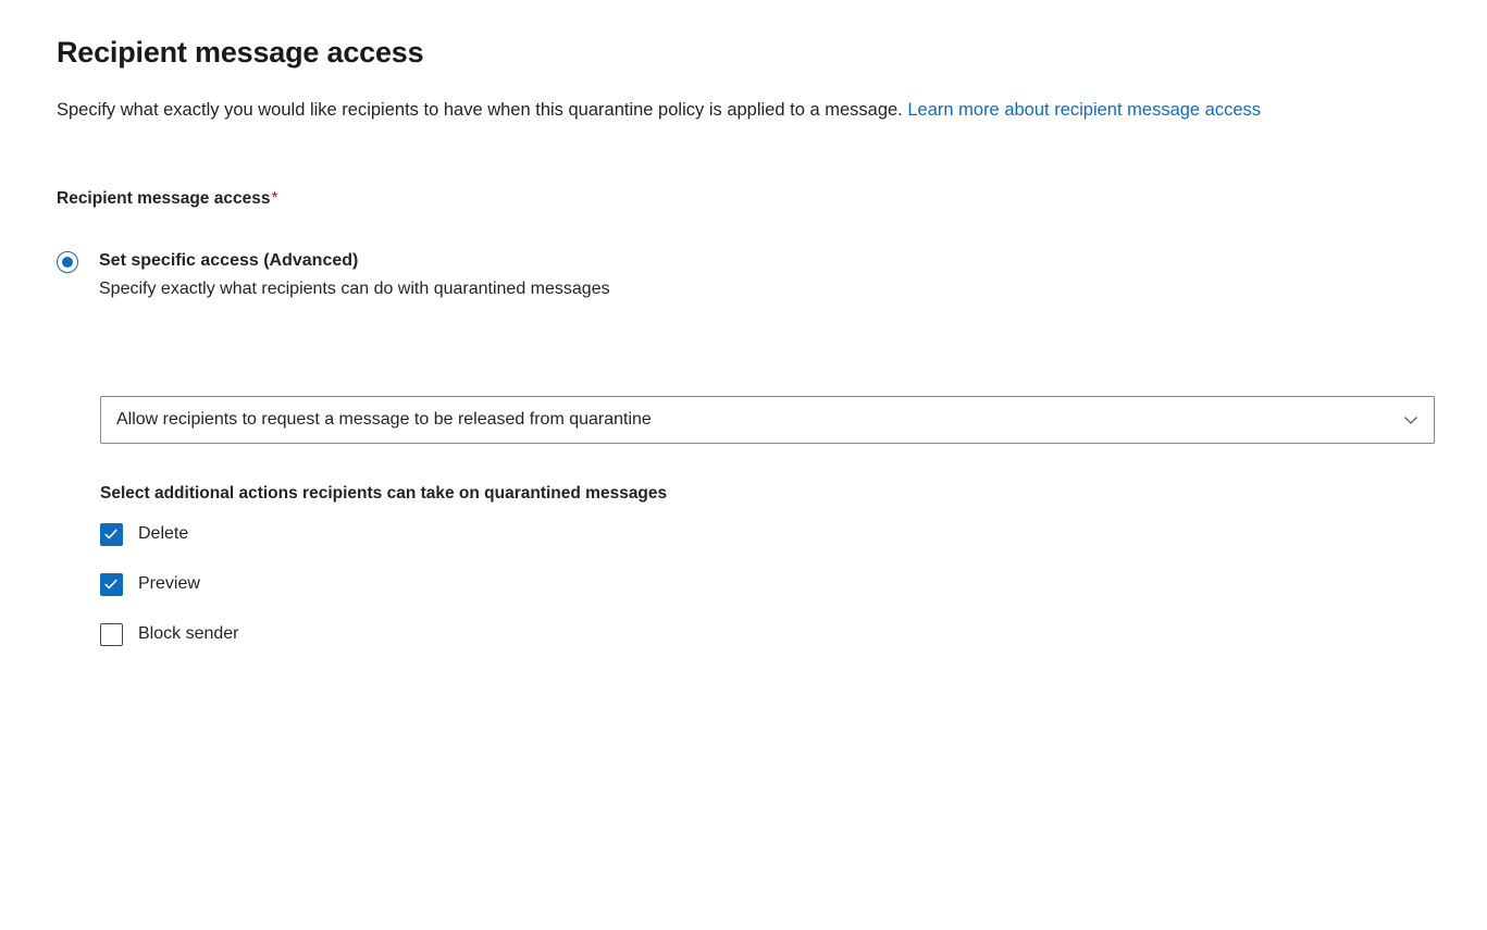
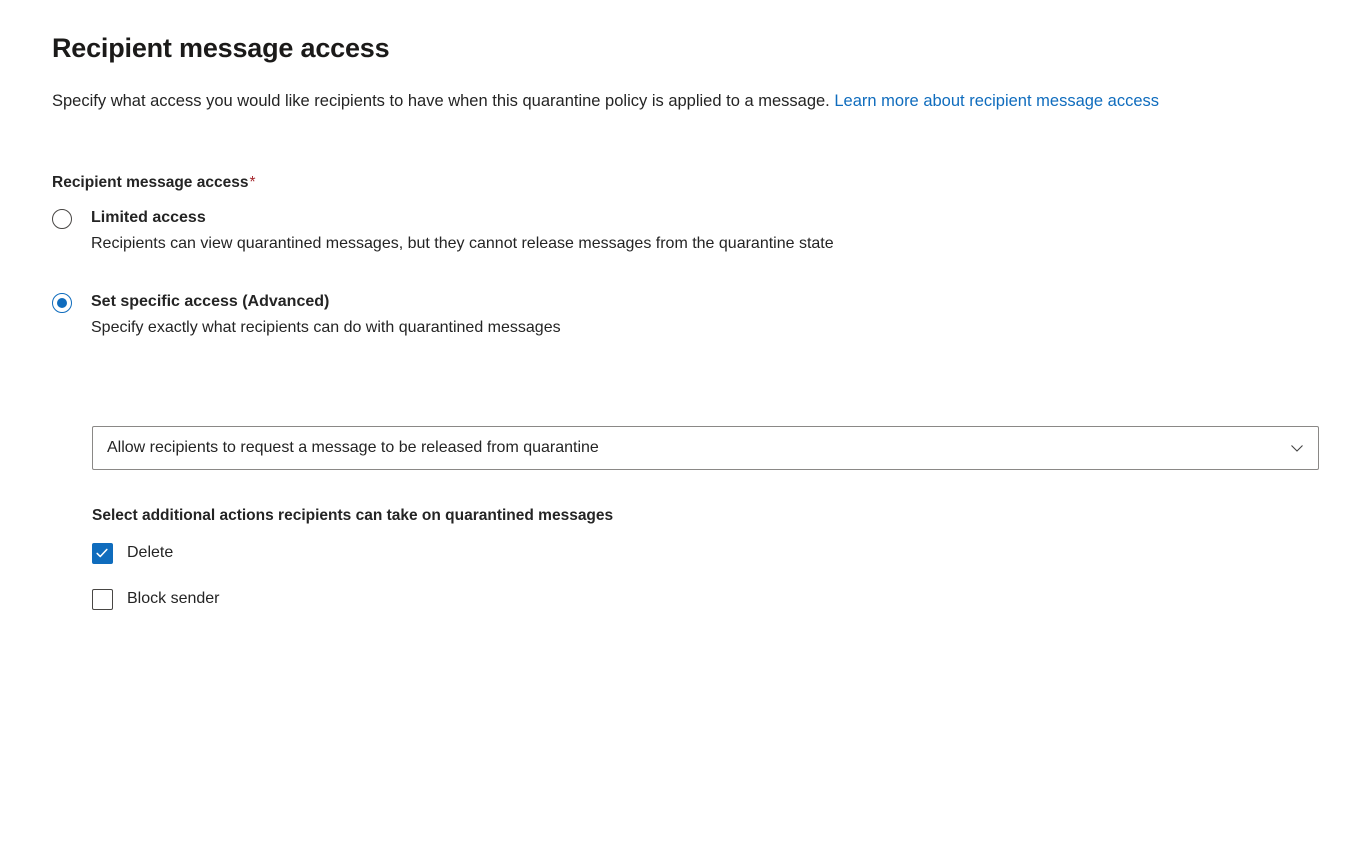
  Recipient message access
- Specify what exactly you would like recipients to have when this quarantine policy is applied to a message. Learn more about recipient message access
+ Specify what access you would like recipients to have when this quarantine policy is applied to a message. Learn more about recipient message access
  Recipient message access*
+ Limited access
+ Recipients can view quarantined messages, but they cannot release messages from the quarantine state
  Set specific access (Advanced)
  Specify exactly what recipients can do with quarantined messages
  Allow recipients to request a message to be released from quarantine
  Select additional actions recipients can take on quarantined messages
  Delete
- Preview
  Block sender
